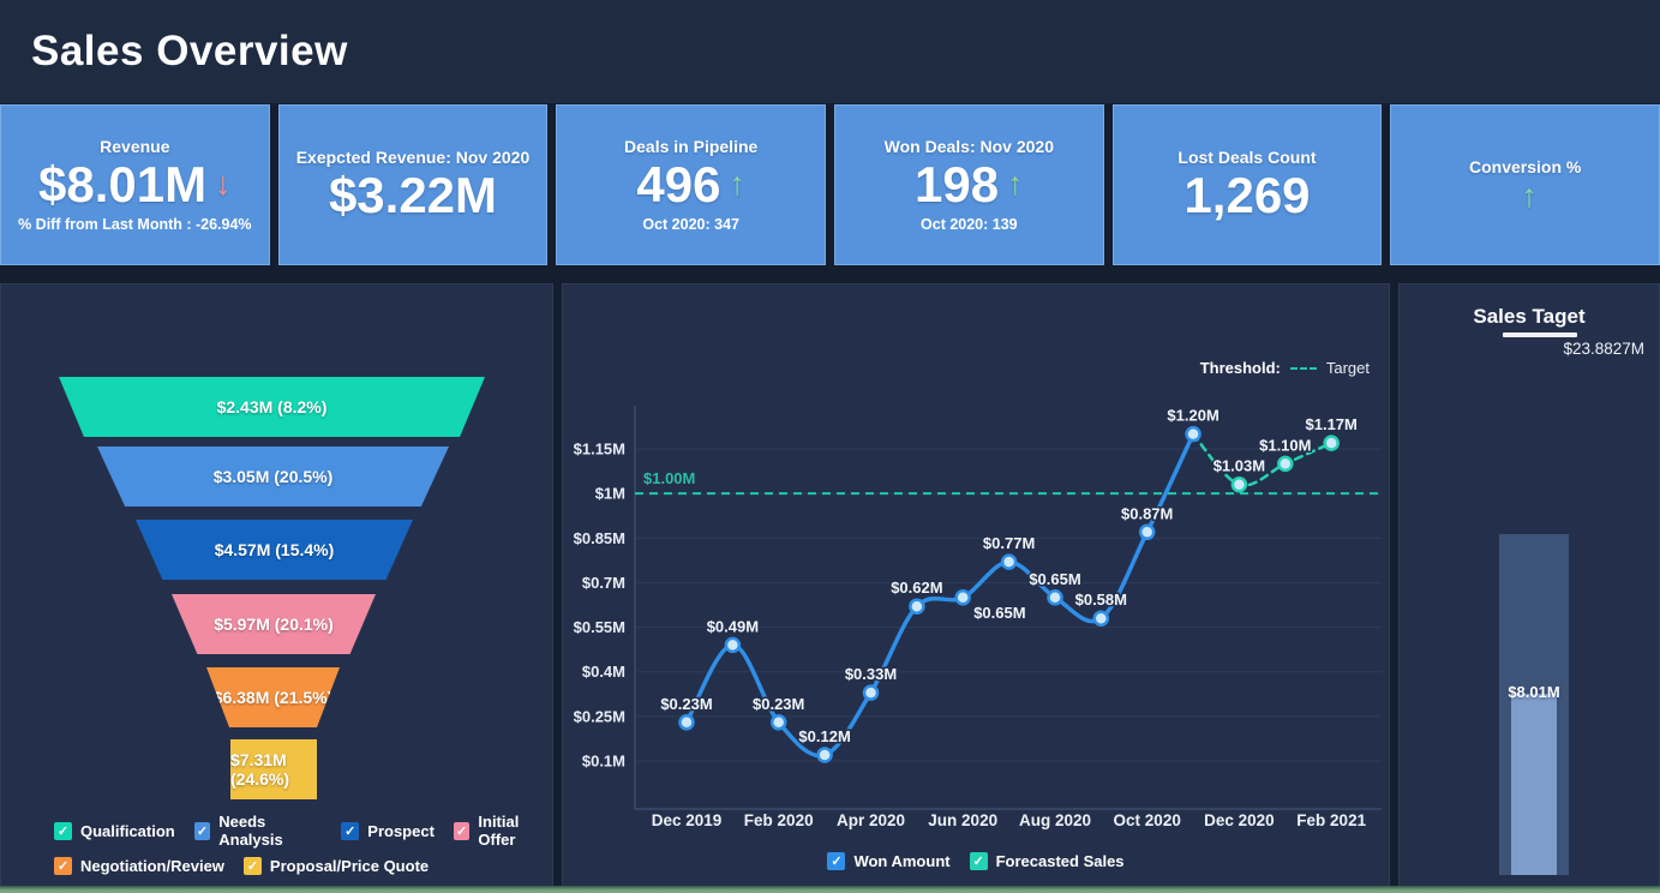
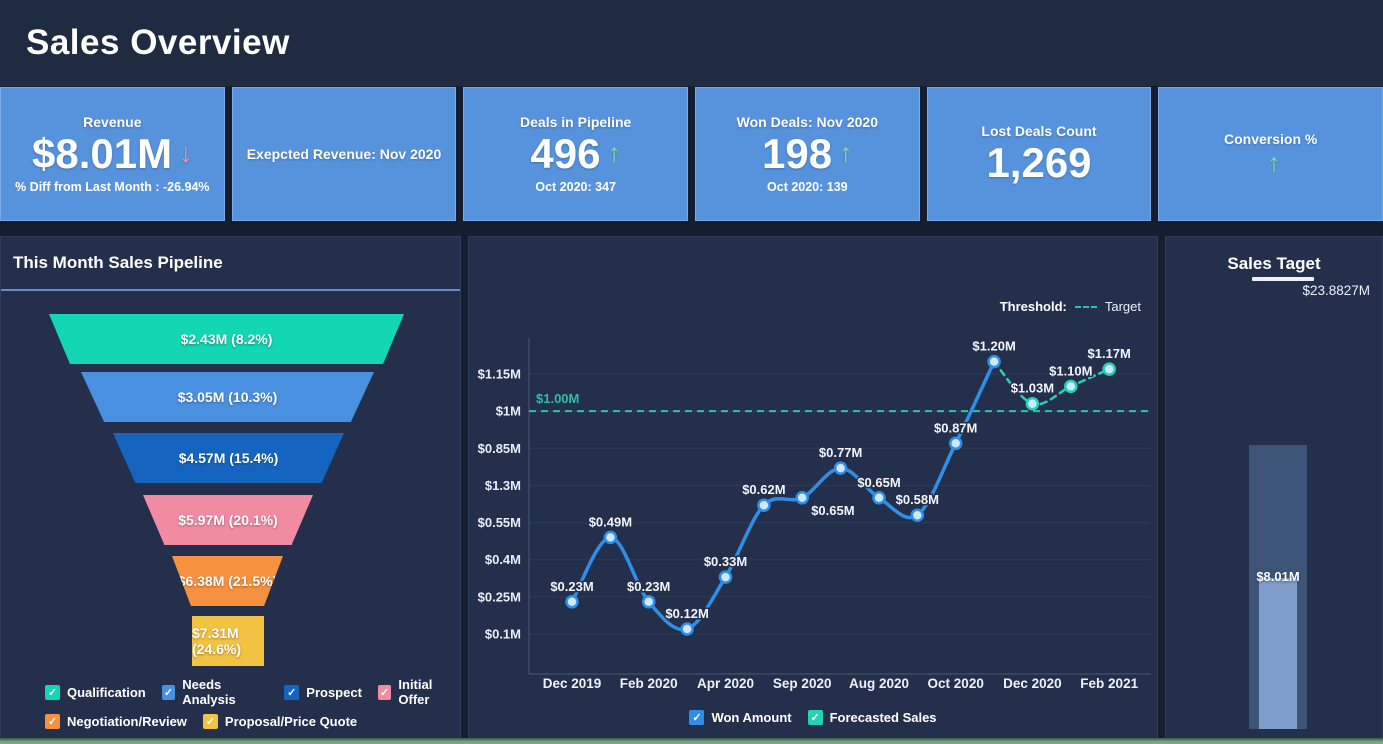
  Sales Overview
  Revenue
  $8.01M
  ↓
  % Diff from Last Month : -26.94%
  Exepcted Revenue: Nov 2020
- $3.22M
  Deals in Pipeline
  496
  ↑
  Oct 2020: 347
  Won Deals: Nov 2020
  198
  ↑
  Oct 2020: 139
  Lost Deals Count
  1,269
  Conversion %
  ↑
+ This Month Sales Pipeline
  $2.43M (8.2%)
- $3.05M (20.5%)
+ $3.05M (10.3%)
  $4.57M (15.4%)
  $5.97M (20.1%)
  $6.38M (21.5%
  $7.31M (24.6%)
  ✓
  Qualification
  ✓
  Needs Analysis
  ✓
  Prospect
  ✓
  Initial Offer
  ✓
  Negotiation/Review
  ✓
  Proposal/Price Quote
  Threshold:
  Target
  $0.1M
  $0.25M
  $0.4M
  $0.55M
- $0.7M
+ $1.3M
  $0.85M
  $1M
  $1.15M
  $1.00M
  $0.23M
  $0.49M
  $0.23M
  $0.12M
  $0.33M
  $0.62M
  $0.65M
  $0.77M
  $0.65M
  $0.58M
  $0.87M
  $1.20M
  $1.03M
  $1.10M
  $1.17M
  Dec 2019
  Feb 2020
  Apr 2020
- Jun 2020
+ Sep 2020
  Aug 2020
  Oct 2020
  Dec 2020
  Feb 2021
  ✓
  Won Amount
  ✓
  Forecasted Sales
  Sales Taget
  $23.8827M
  $8.01M
